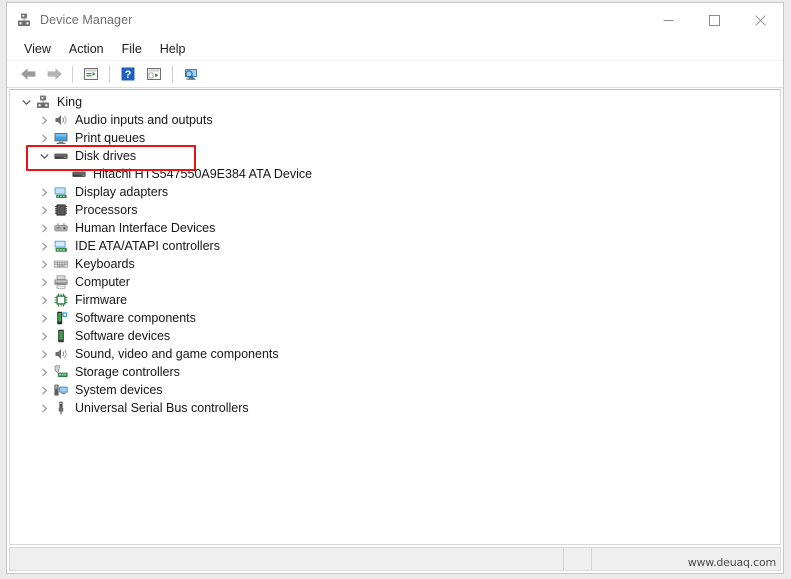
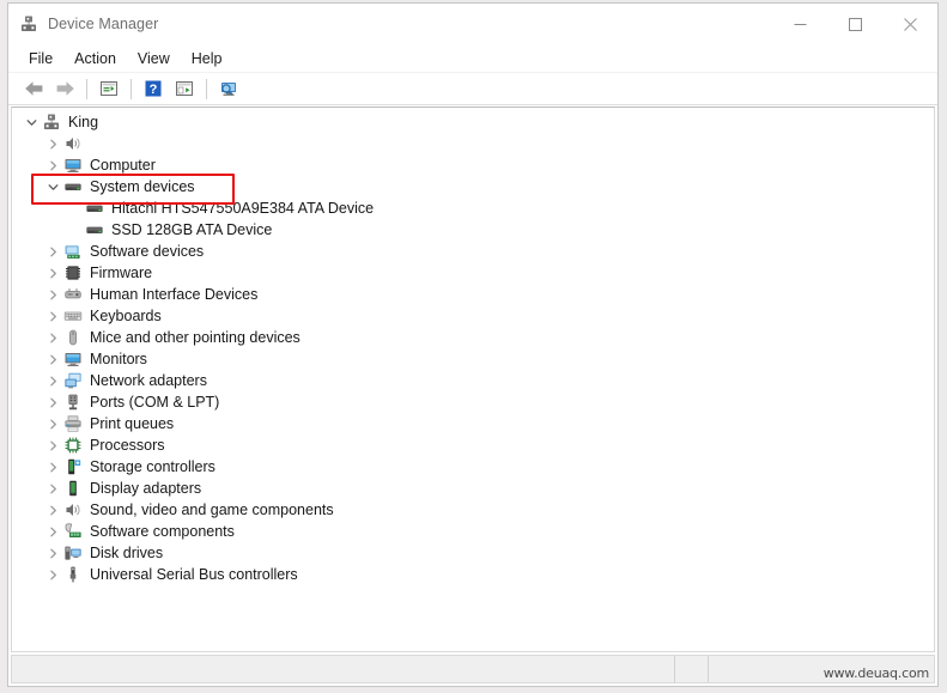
  Device Manager
- View
+ File
  Action
- File
+ View
  Help
  ?
  King
- Audio inputs and outputs
- Print queues
+ Computer
- Disk drives
+ System devices
  Hitachi HTS547550A9E384 ATA Device
+ SSD 128GB ATA Device
- Display adapters
+ Software devices
- Processors
+ Firmware
  Human Interface Devices
- IDE ATA/ATAPI controllers
  Keyboards
+ Mice and other pointing devices
+ Monitors
+ Network adapters
+ Ports (COM & LPT)
- Computer
+ Print queues
- Firmware
+ Processors
- Software components
+ Storage controllers
- Software devices
+ Display adapters
  Sound, video and game components
- Storage controllers
+ Software components
- System devices
+ Disk drives
  Universal Serial Bus controllers
  www.deuaq.com
